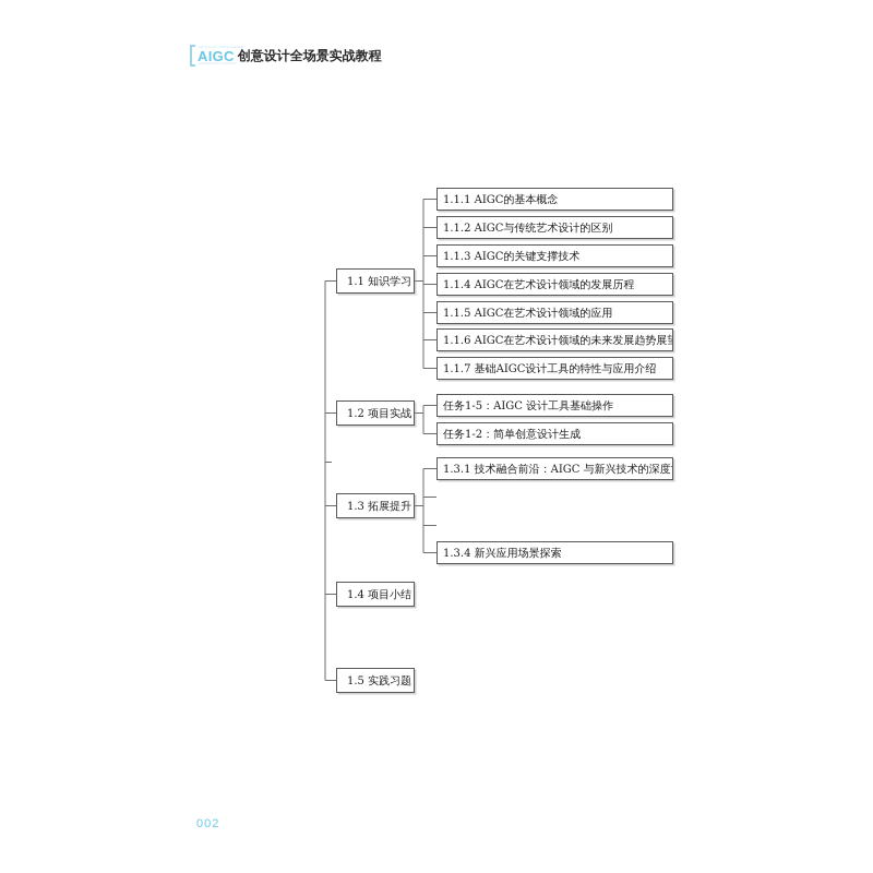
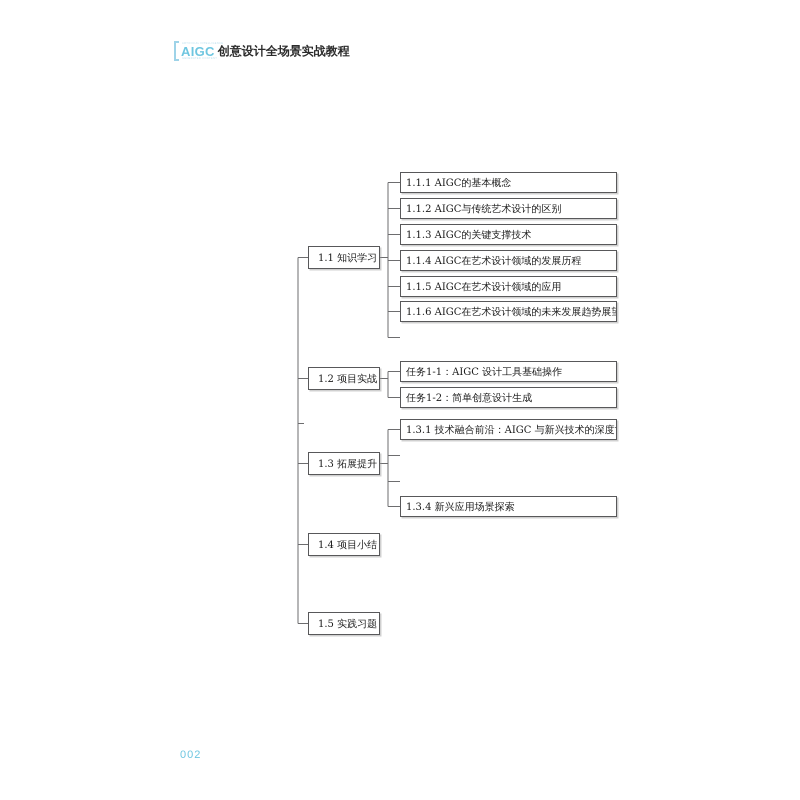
  AIGC
  创意设计全场景实战教程
  1.1 知识学习
  1.1.1 AIGC的基本概念
  1.1.2 AIGC与传统艺术设计的区别
  1.1.3 AIGC的关键支撑技术
  1.1.4 AIGC在艺术设计领域的发展历程
  1.1.5 AIGC在艺术设计领域的应用
  1.1.6 AIGC在艺术设计领域的未来发展趋势展
- 1.1.7 基础AIGC设计工具的特性与应用介绍
  1.2 项目实战
- 任务1-5：AIGC 设计工具基础操作
+ 任务1-1：AIGC 设计工具基础操作
  任务1-2：简单创意设计生成
  1.3 拓展提升
  1.3.1 技术融合前沿：AIGC 与新兴技术的深度
  1.3.4 新兴应用场景探索
  1.4 项目小结
  1.5 实践习题
  002
